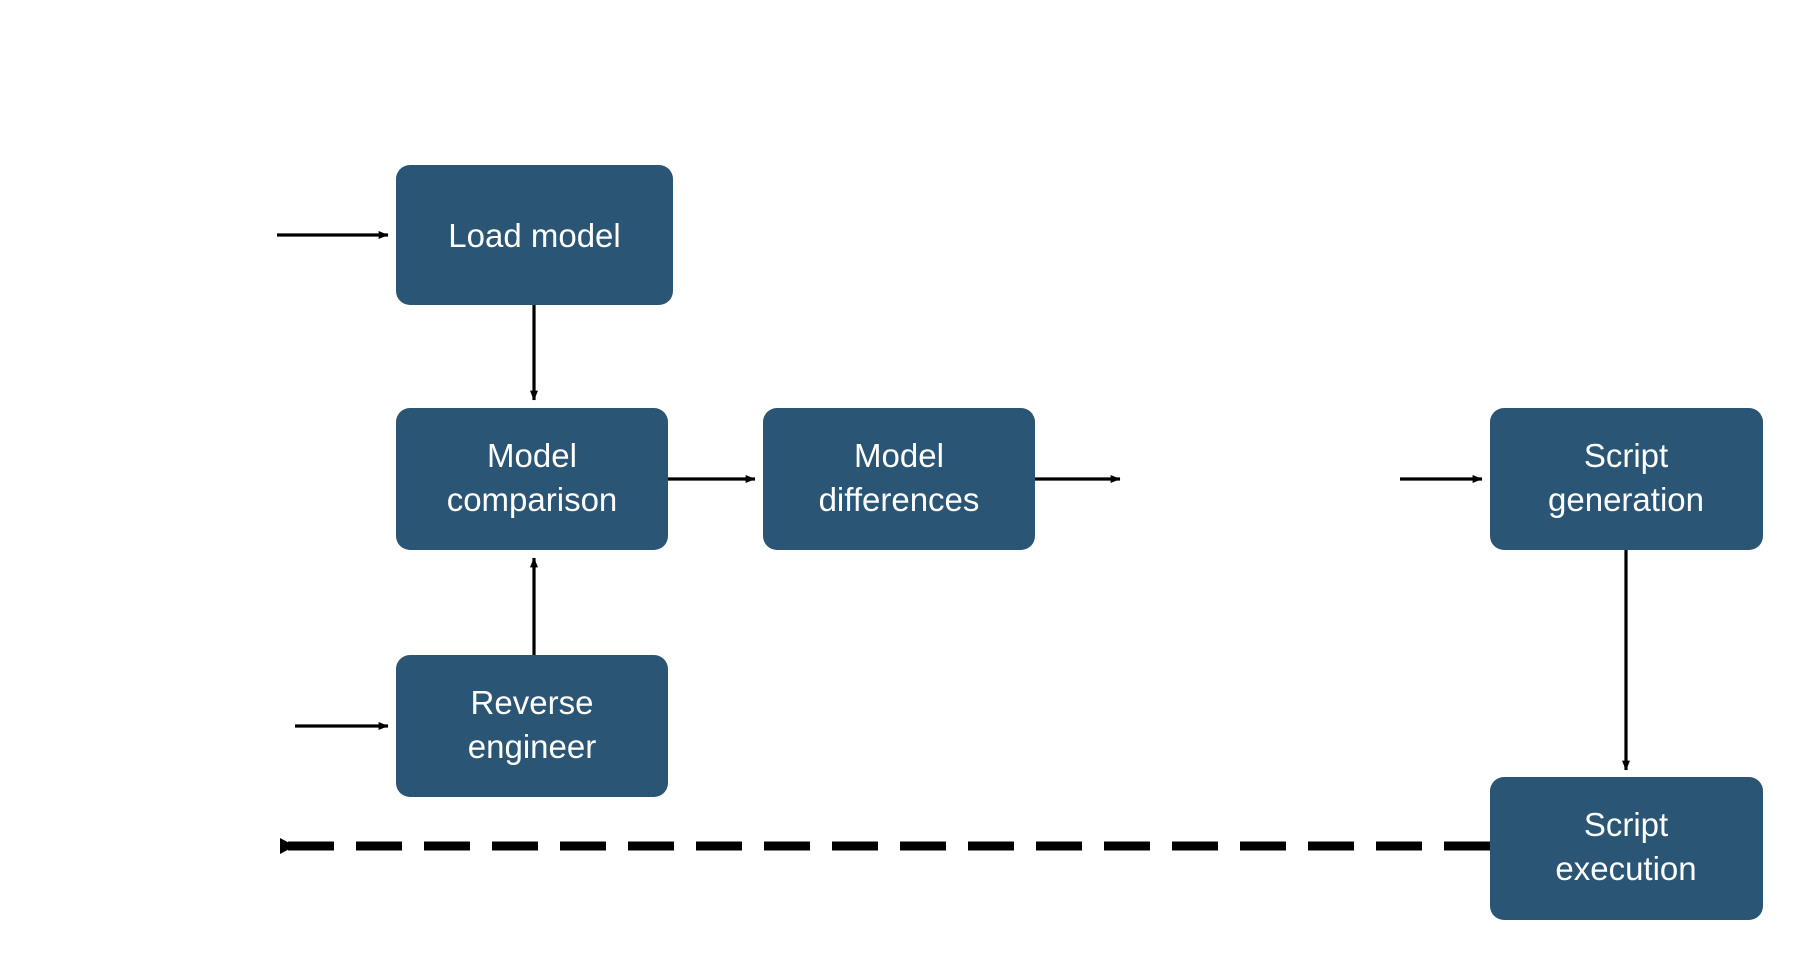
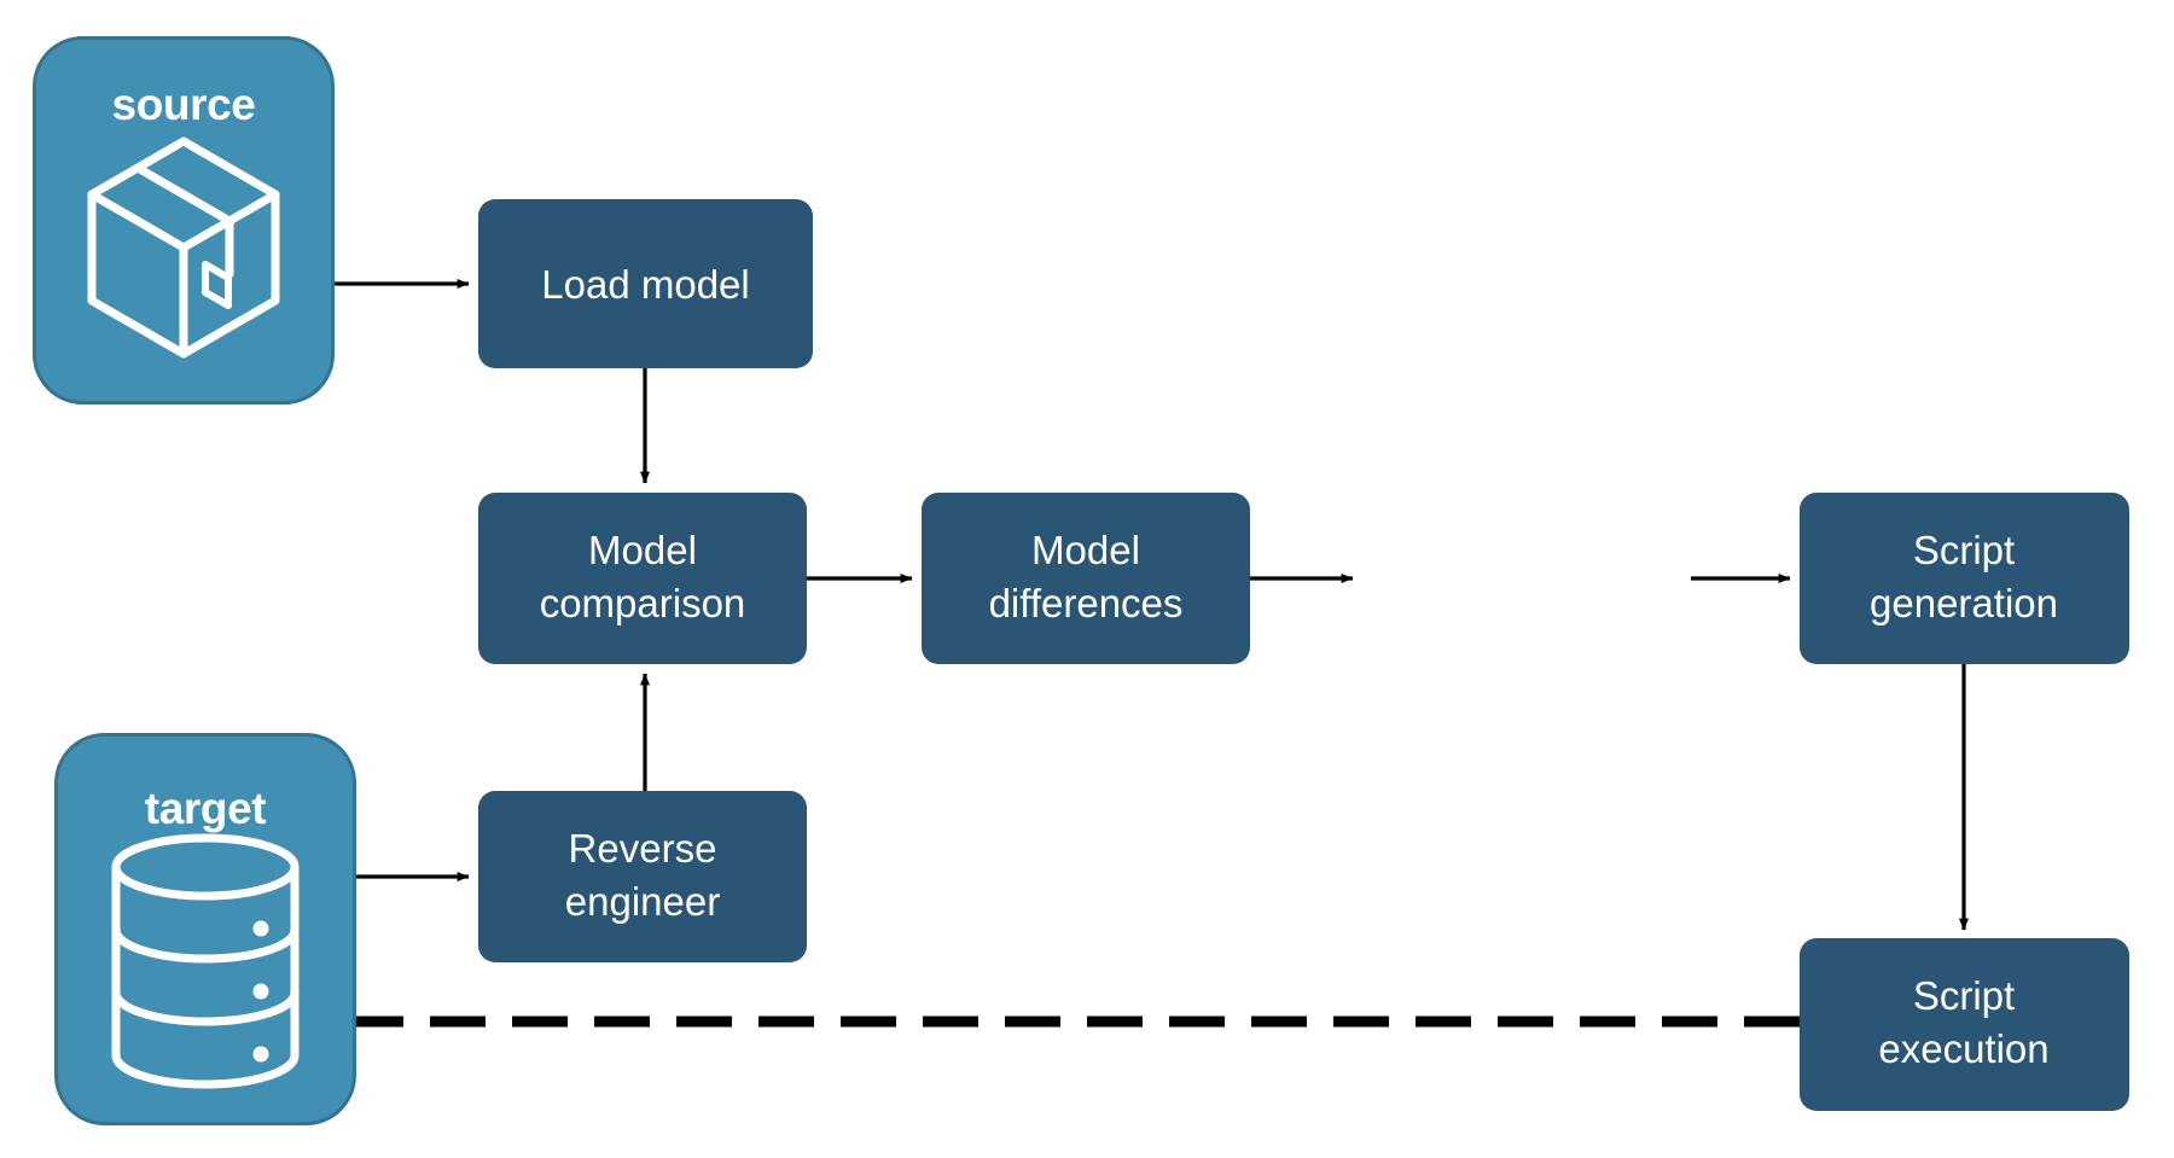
+ source
+ target
  Load model
  Model
  comparison
  Model
  differences
  Script
  generation
  Reverse
  engineer
  Script
  execution
